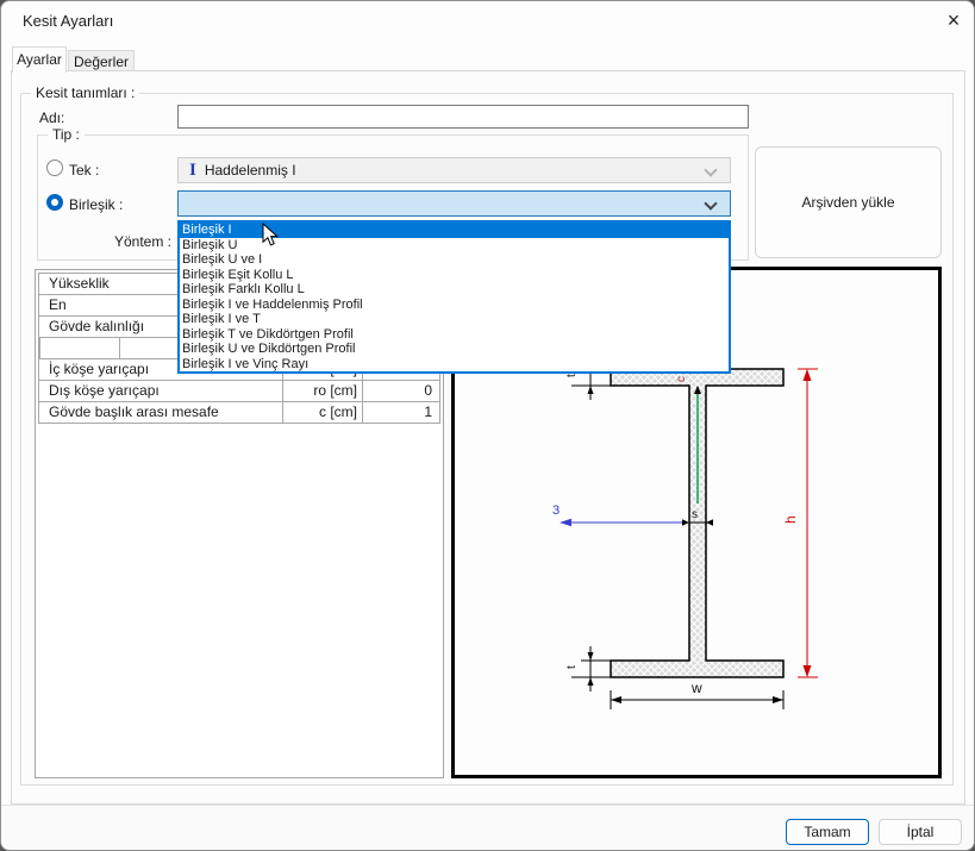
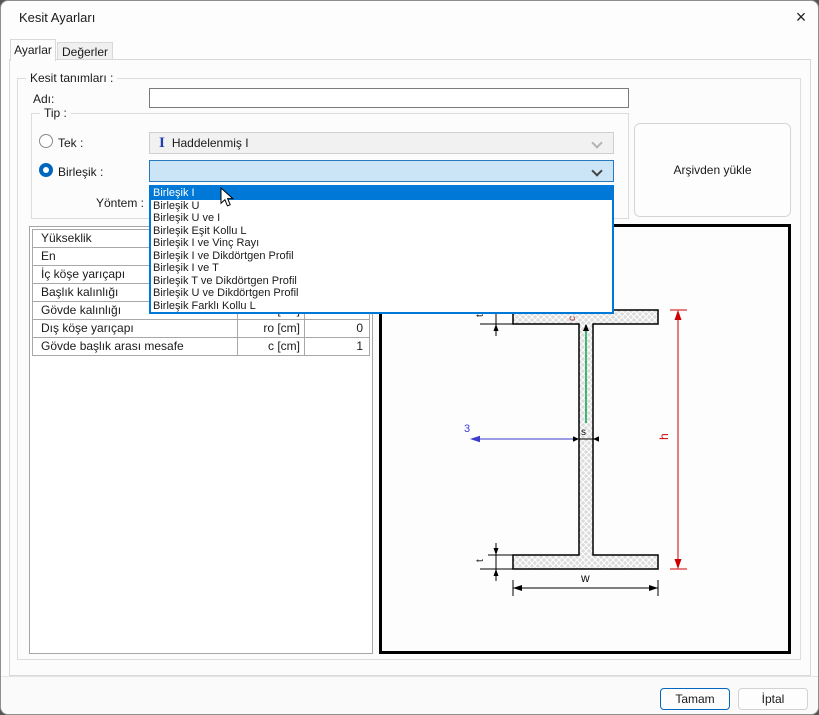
  Kesit Ayarları
  ×
  Ayarlar
  Değerler
  Kesit tanımları :
  Adı:
  Tip :
  Tek :
  I
  Haddelenmiş I
  Birleşik :
  Yöntem :
  Arşivden yükle
  Yükseklik
  En
- Gövde kalınlığı
+ İç köşe yarıçapı
+ Başlık kalınlığı
- İç köşe yarıçapı
+ Gövde kalınlığı
  Dış köşe yarıçapı
  ro [cm]
  0
  Gövde başlık arası mesafe
  c [cm]
  1
  3
  s
  w
  Birleşik I
  Birleşik U
  Birleşik U ve I
  Birleşik Eşit Kollu L
- Birleşik Farklı Kollu L
+ Birleşik I ve Vinç Rayı
- Birleşik I ve Haddelenmiş Profil
+ Birleşik I ve Dikdörtgen Profil
  Birleşik I ve T
  Birleşik T ve Dikdörtgen Profil
  Birleşik U ve Dikdörtgen Profil
- Birleşik I ve Vinç Rayı
+ Birleşik Farklı Kollu L
  Tamam
  İptal
